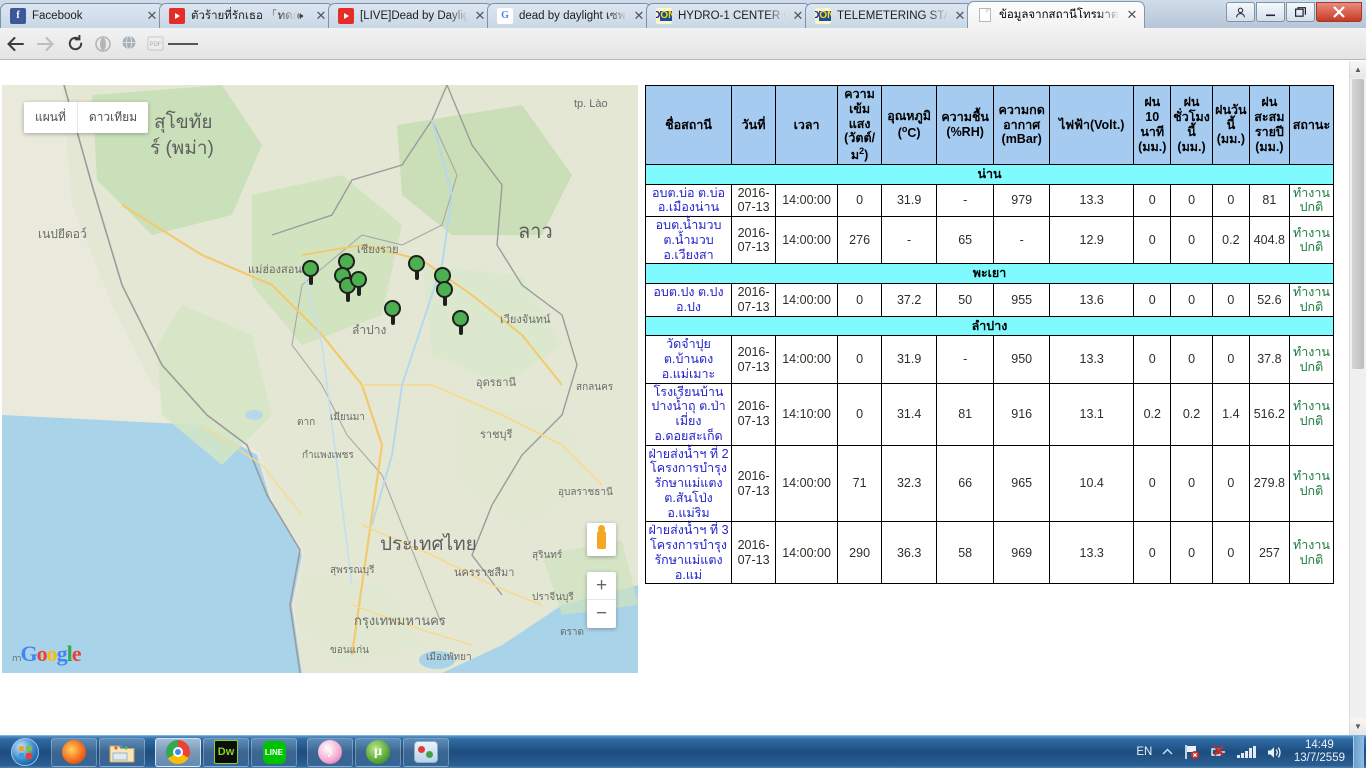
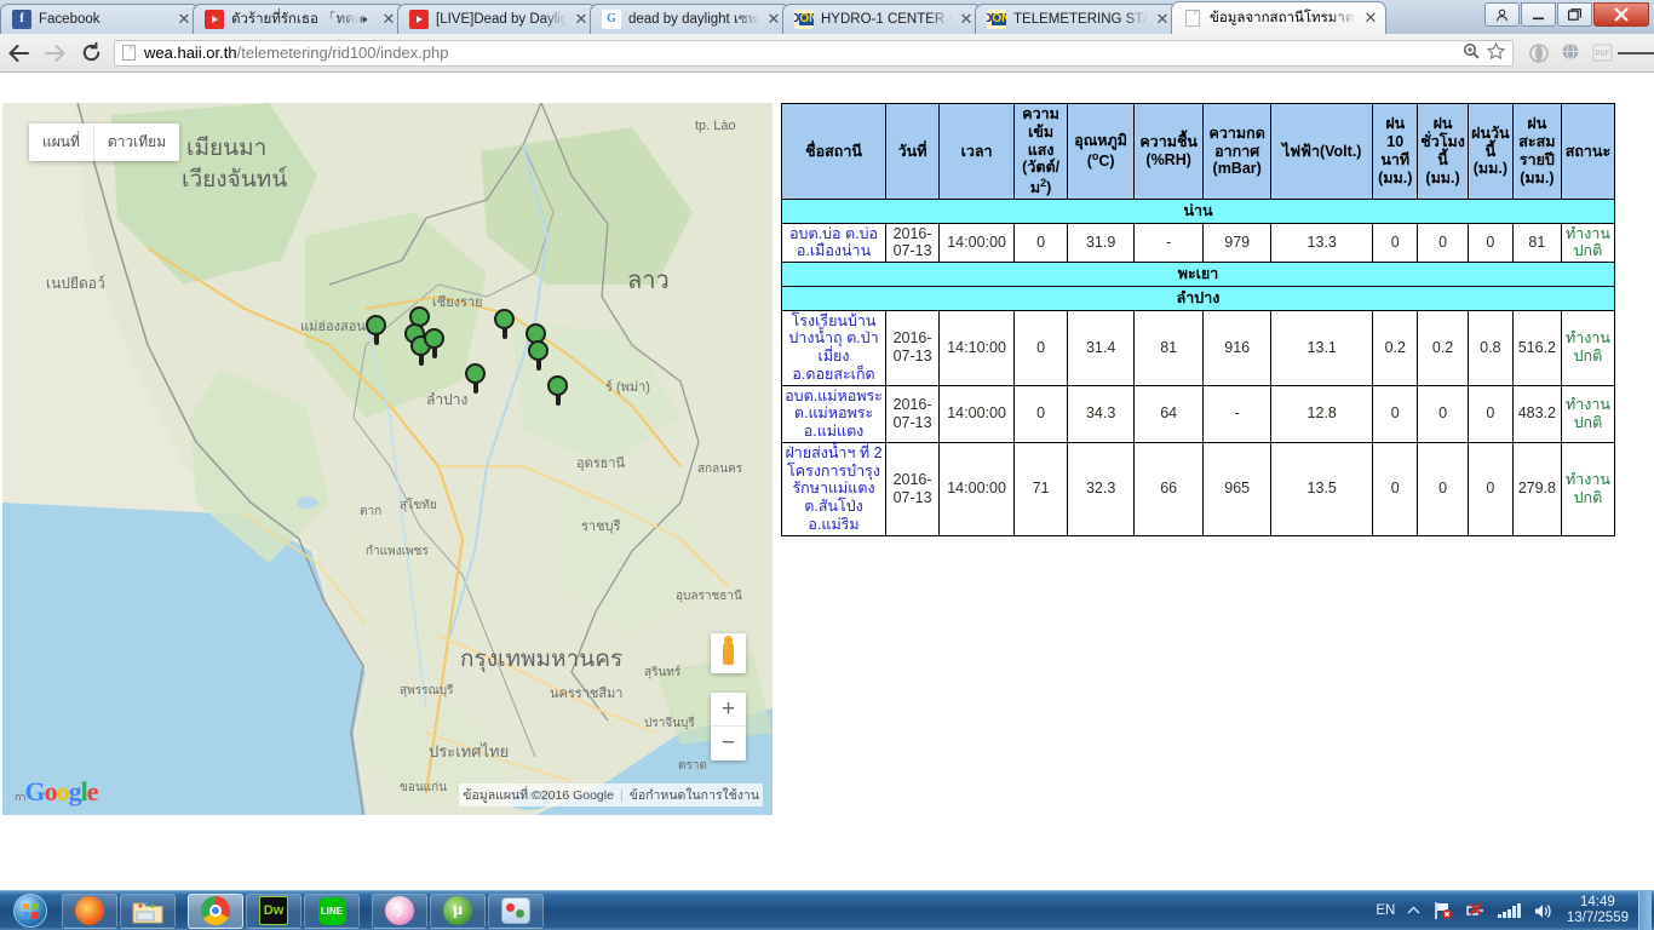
  f
  Facebook
  ✕
  ตัวร้ายที่รักเธอ 「ทดก
  🕪
  ✕
  [LIVE]Dead by Daylig
  ✕
  G
  dead by daylight เซพ
  ✕
  HYDRO-1 CENTER
  ✕
  TELEMETERING STA
  ✕
  ข้อมูลจากสถานีโทรมาต
  ✕
+ wea.haii.or.th
+ /telemetering/rid100/index.php
  แผนที่
  ดาวเทียม
  +
  −
  กาGoogle
+ ข้อมูลแผนที่ ©2016 Google | ข้อกำหนดในการใช้งาน
  tp. Lào
- สุโขทัย
+ เมียนมา
- ร์ (พม่า)
+ เวียงจันทน์
  ลาว
- ประเทศไทย
+ กรุงเทพมหานคร
  เนปยีดอว์
  เชียงราย
  แม่ฮ่องสอน
  ลำปาง
- เวียงจันทน์
+ ร์ (พม่า)
  อุดรธานี
  สกลนคร
  ตาก
- เมียนมา
+ สุโขทัย
  ราชบุรี
  กำแพงเพชร
  อุบลราชธานี
  นครราชสีมา
  สุพรรณบุรี
  สุรินทร์
- กรุงเทพมหานคร
+ ประเทศไทย
  ขอนแก่น
  เมืองพัทยา
  ตราด
  ปราจีนบุรี
  ชื่อสถานี	วันที่	เวลา	ความเข้มแสง (วัตต์/ม2)	อุณหภูมิ (oC)	ความชื้น (%RH)	ความกดอากาศ (mBar)	ไฟฟ้า(Volt.)	ฝน 10 นาที (มม.)	ฝนชั่วโมงนี้ (มม.)	ฝนวันนี้ (มม.)	ฝนสะสมรายปี (มม.)	สถานะ
  น่าน
  อบต.บ่อ ต.บ่อ อ.เมืองน่าน	2016-07-13	14:00:00	0	31.9	-	979	13.3	0	0	0	81	ทำงานปกติ
- อบต.น้ำมวบ ต.น้ำมวบ อ.เวียงสา	2016-07-13	14:00:00	276	-	65	-	12.9	0	0	0.2	404.8	ทำงานปกติ
  พะเยา
- อบต.ปง ต.ปง อ.ปง	2016-07-13	14:00:00	0	37.2	50	955	13.6	0	0	0	52.6	ทำงานปกติ
  ลำปาง
- วัดจำปุย ต.บ้านดง อ.แม่เมาะ	2016-07-13	14:00:00	0	31.9	-	950	13.3	0	0	0	37.8	ทำงานปกติ
- โรงเรียนบ้านปางน้ำถุ ต.ป่าเมี่ยง อ.ดอยสะเก็ด	2016-07-13	14:10:00	0	31.4	81	916	13.1	0.2	0.2	1.4	516.2	ทำงานปกติ
+ โรงเรียนบ้านปางน้ำถุ ต.ป่าเมี่ยง อ.ดอยสะเก็ด	2016-07-13	14:10:00	0	31.4	81	916	13.1	0.2	0.2	0.8	516.2	ทำงานปกติ
+ อบต.แม่หอพระ ต.แม่หอพระ อ.แม่แตง	2016-07-13	14:00:00	0	34.3	64	-	12.8	0	0	0	483.2	ทำงานปกติ
- ฝ่ายส่งน้ำฯ ที่ 2 โครงการบำรุงรักษาแม่แตง ต.สันโป่ง อ.แม่ริม	2016-07-13	14:00:00	71	32.3	66	965	10.4	0	0	0	279.8	ทำงานปกติ
+ ฝ่ายส่งน้ำฯ ที่ 2 โครงการบำรุงรักษาแม่แตง ต.สันโป่ง อ.แม่ริม	2016-07-13	14:00:00	71	32.3	66	965	13.5	0	0	0	279.8	ทำงานปกติ
- ฝ่ายส่งน้ำฯ ที่ 3 โครงการบำรุงรักษาแม่แตง อ.แม่	2016-07-13	14:00:00	290	36.3	58	969	13.3	0	0	0	257	ทำงานปกติ
- ▲
- ▼
  Dw
  LINE
  ♪
  µ
  EN
  14:49
  13/7/2559
